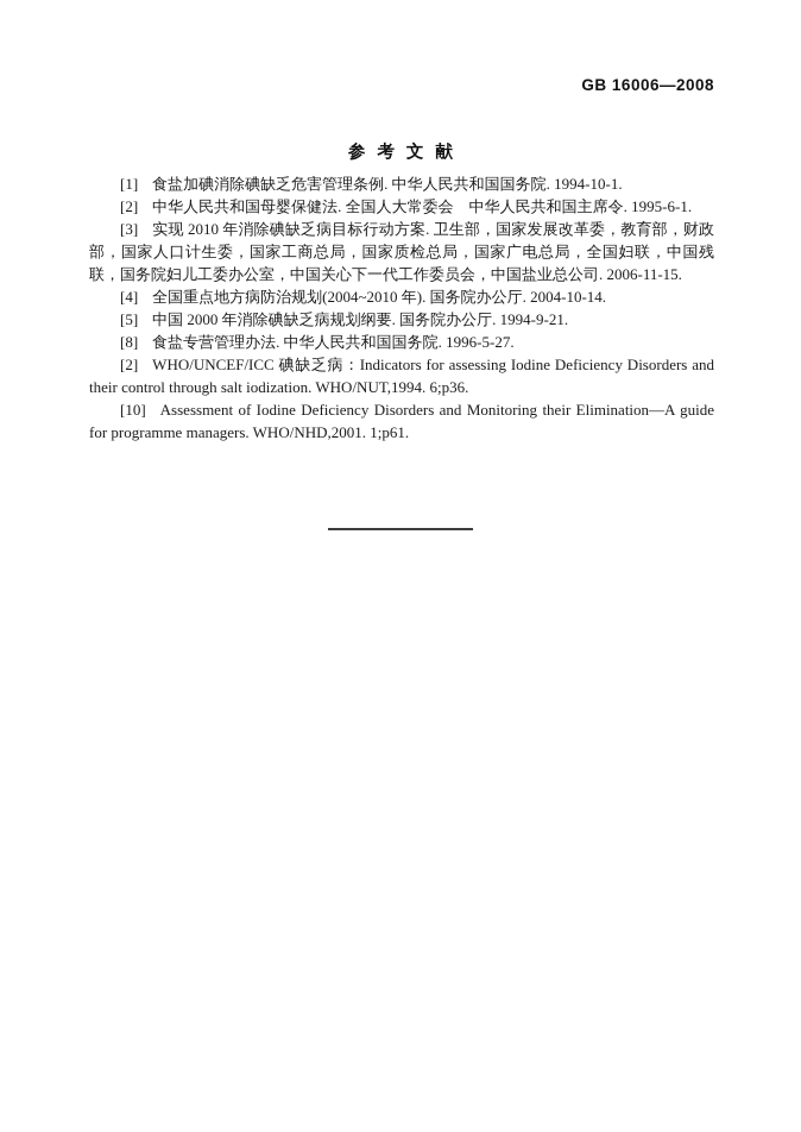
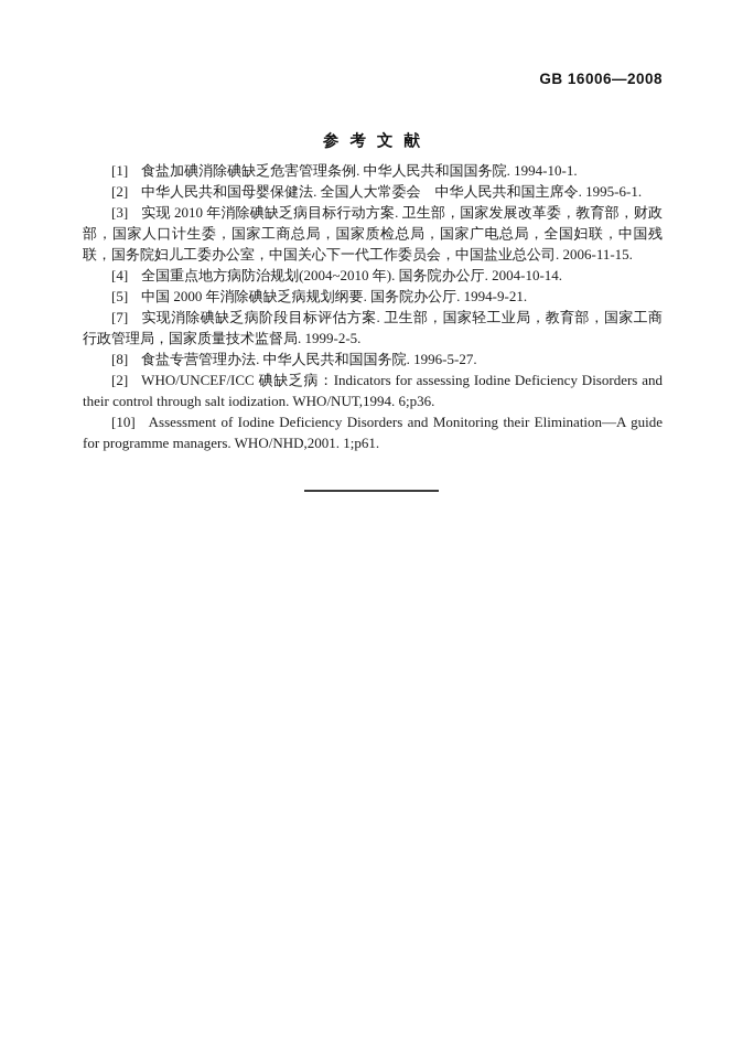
  GB 16006—2008
  参考文献
  [1] 食盐加碘消除碘缺乏危害管理条例. 中华人民共和国国务院. 1994-10-1.
  [2] 中华人民共和国母婴保健法. 全国人大常委会 中华人民共和国主席令. 1995-6-1.
  [3] 实现 2010 年消除碘缺乏病目标行动方案. 卫生部，国家发展改革委，教育部，财政部，国家人口计生委，国家工商总局，国家质检总局，国家广电总局，全国妇联，中国残联，国务院妇儿工委办公室，中国关心下一代工作委员会，中国盐业总公司. 2006-11-15.
  [4] 全国重点地方病防治规划(2004~2010 年). 国务院办公厅. 2004-10-14.
  [5] 中国 2000 年消除碘缺乏病规划纲要. 国务院办公厅. 1994-9-21.
+ [7] 实现消除碘缺乏病阶段目标评估方案. 卫生部，国家轻工业局，教育部，国家工商行政管理局，国家质量技术监督局. 1999-2-5.
  [8] 食盐专营管理办法. 中华人民共和国国务院. 1996-5-27.
  [2] WHO/UNCEF/ICC 碘缺乏病：Indicators for assessing Iodine Deficiency Disorders and their control through salt iodization. WHO/NUT,1994. 6;p36.
  [10] Assessment of Iodine Deficiency Disorders and Monitoring their Elimination—A guide for programme managers. WHO/NHD,2001. 1;p61.
